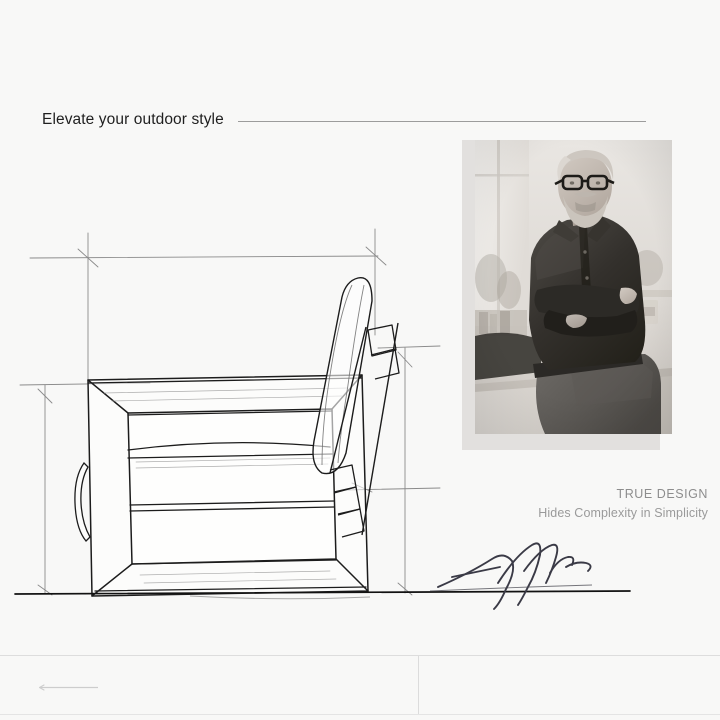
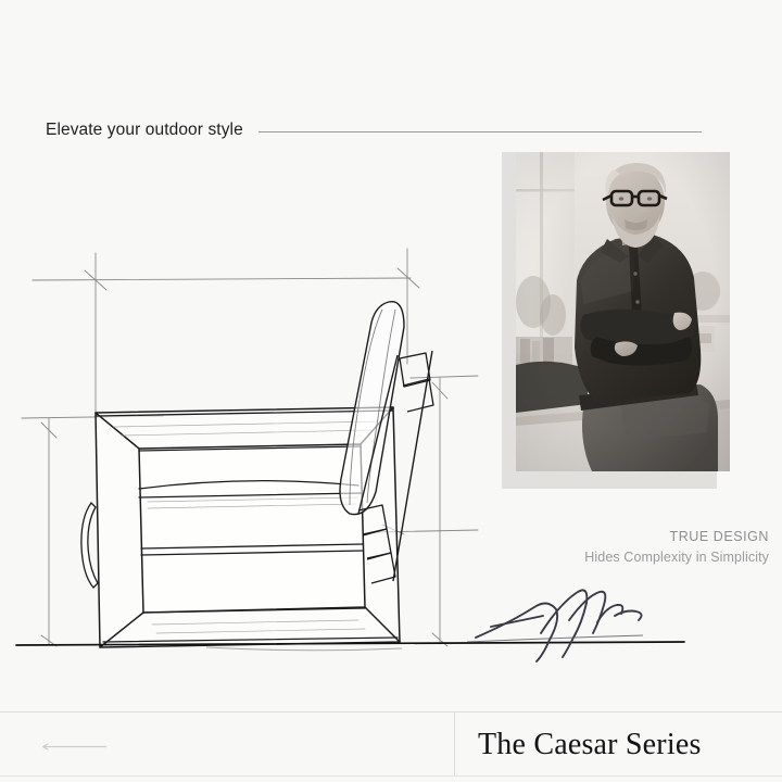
  Elevate your outdoor style
  TRUE DESIGN
  Hides Complexity in Simplicity
+ The Caesar Series
